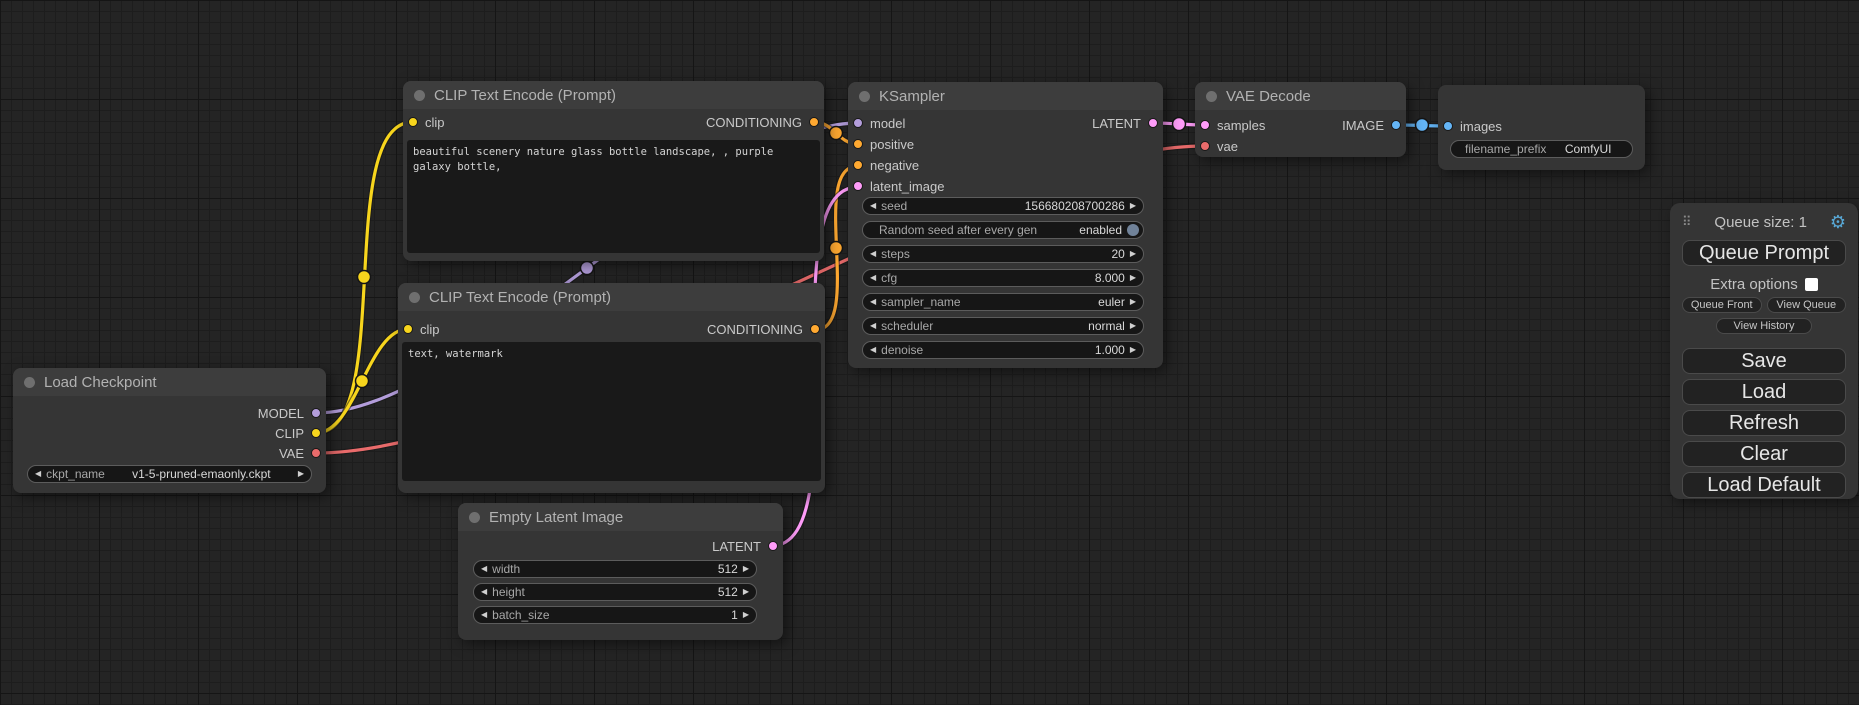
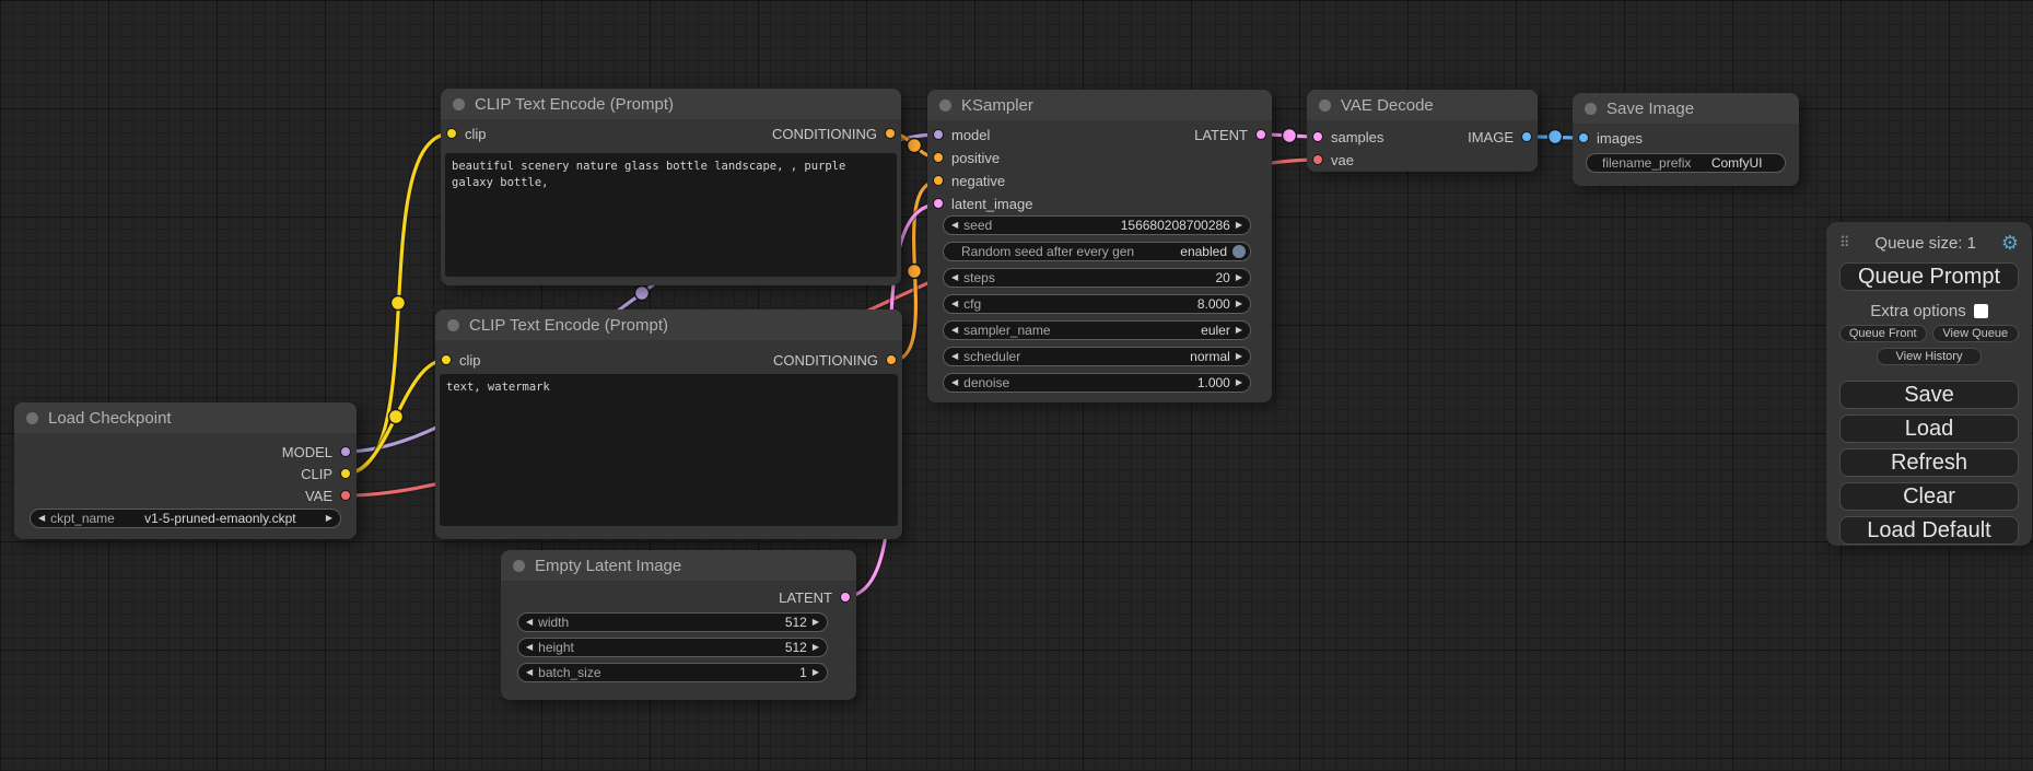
  Load Checkpoint
  MODEL
  CLIP
  VAE
  ◀
  ckpt_name
  v1-5-pruned-emaonly.ckpt
  ▶
  CLIP Text Encode (Prompt)
  clip
  CONDITIONING
  beautiful scenery nature glass bottle landscape, , purple galaxy bottle,
  CLIP Text Encode (Prompt)
  clip
  CONDITIONING
  text, watermark
  Empty Latent Image
  LATENT
  ◀
  width
  512
  ▶
  ◀
  height
  512
  ▶
  ◀
  batch_size
  1
  ▶
  KSampler
  model
  LATENT
  positive
  negative
  latent_image
  ◀
  seed
  156680208700286
  ▶
  Random seed after every gen
  enabled
  ◀
  steps
  20
  ▶
  ◀
  cfg
  8.000
  ▶
  ◀
  sampler_name
  euler
  ▶
  ◀
  scheduler
  normal
  ▶
  ◀
  denoise
  1.000
  ▶
  VAE Decode
  samples
  IMAGE
  vae
+ Save Image
  images
  filename_prefix
  ComfyUI
  ⠿
  Queue size: 1
  ⚙
  Queue Prompt
  Extra options
  Queue Front
  View Queue
  View History
  Save
  Load
  Refresh
  Clear
  Load Default
